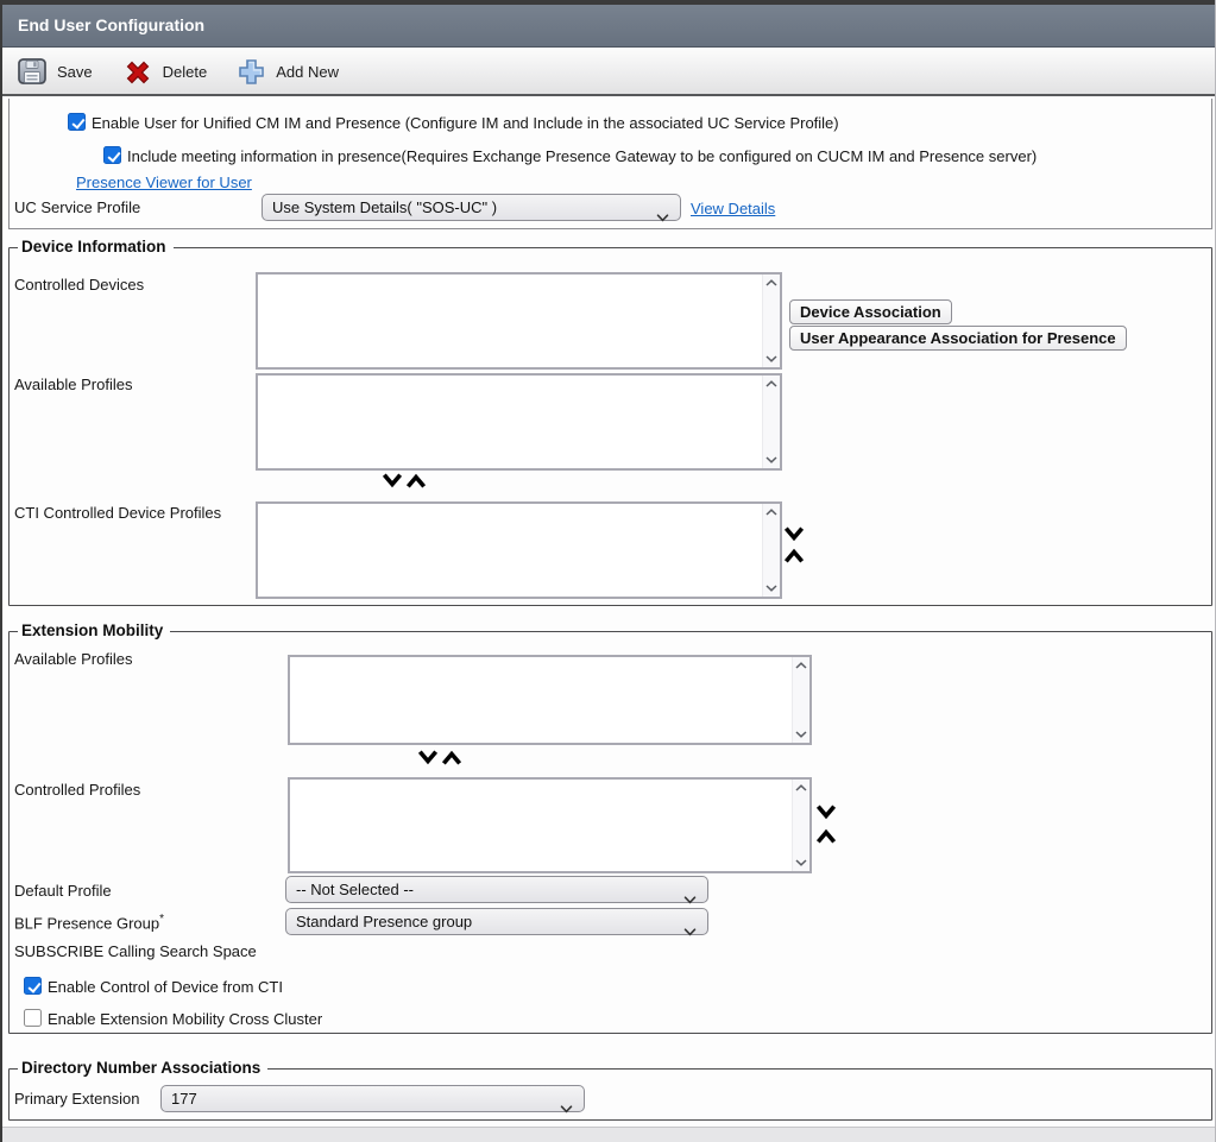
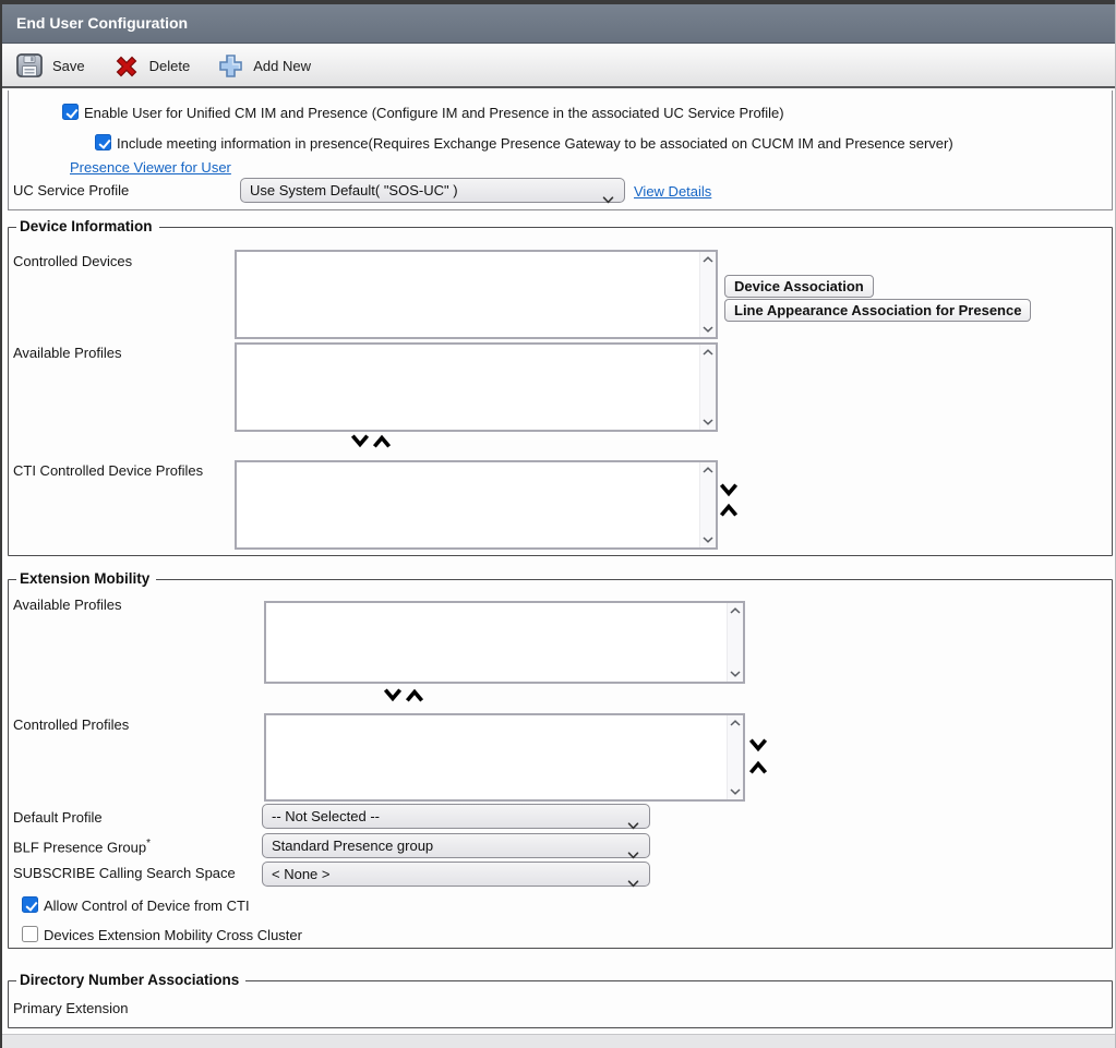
  End User Configuration
  Save
  Delete
  Add New
- Enable User for Unified CM IM and Presence (Configure IM and Include in the associated UC Service Profile)
+ Enable User for Unified CM IM and Presence (Configure IM and Presence in the associated UC Service Profile)
- Include meeting information in presence(Requires Exchange Presence Gateway to be configured on CUCM IM and Presence server)
+ Include meeting information in presence(Requires Exchange Presence Gateway to be associated on CUCM IM and Presence server)
  Presence Viewer for User
  UC Service Profile
- Use System Details( "SOS-UC" )
+ Use System Default( "SOS-UC" )
  View Details
  Device Information
  Controlled Devices
  Device Association
- User Appearance Association for Presence
+ Line Appearance Association for Presence
  Available Profiles
  CTI Controlled Device Profiles
  Extension Mobility
  Available Profiles
  Controlled Profiles
  Default Profile
  -- Not Selected --
  BLF Presence Group*
  Standard Presence group
  SUBSCRIBE Calling Search Space
+ < None >
- Enable Control of Device from CTI
+ Allow Control of Device from CTI
- Enable Extension Mobility Cross Cluster
+ Devices Extension Mobility Cross Cluster
  Directory Number Associations
  Primary Extension
- 177
